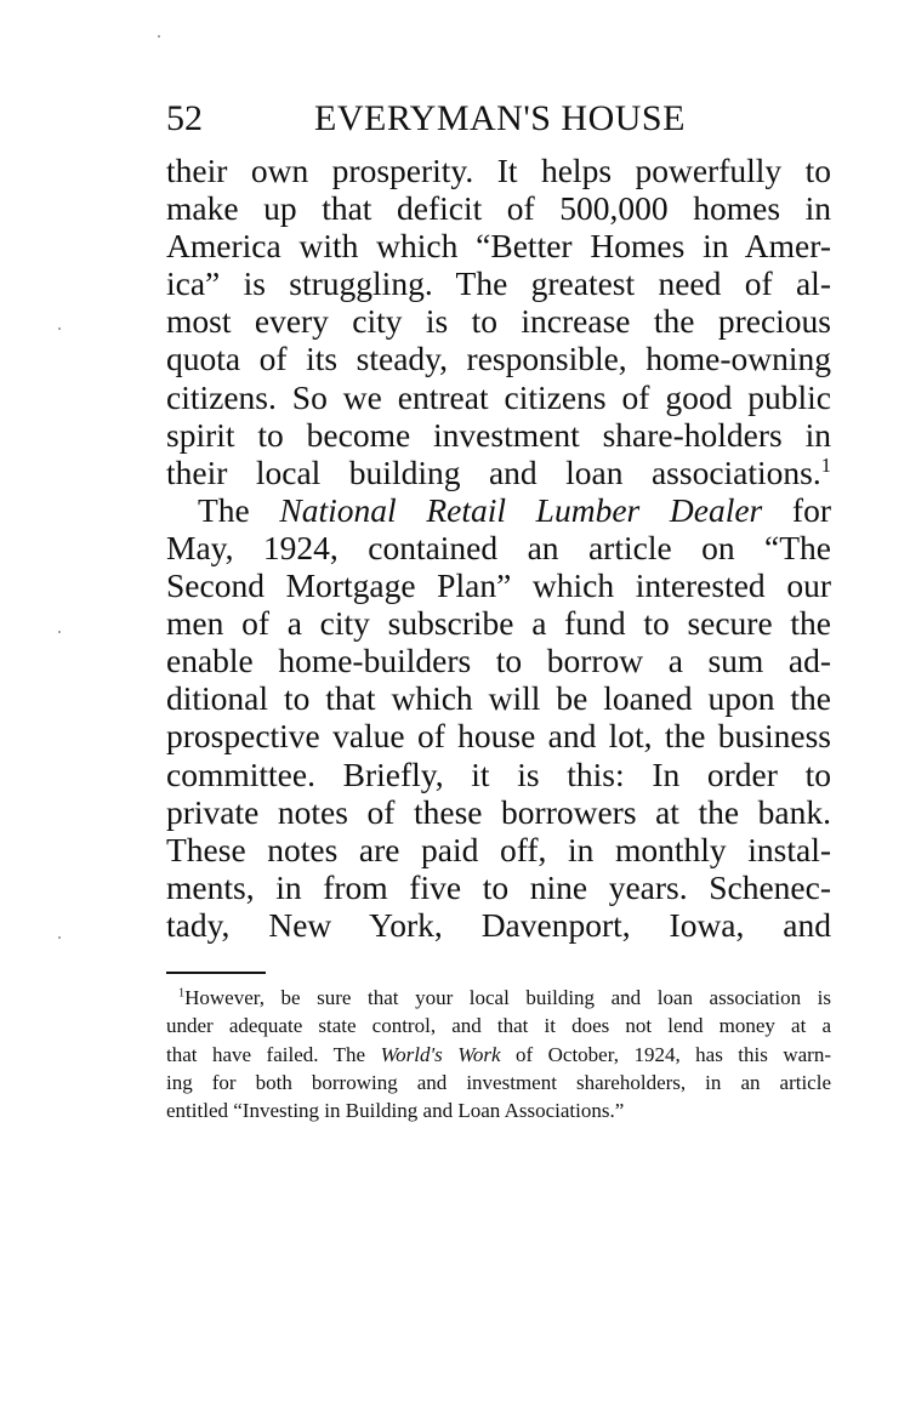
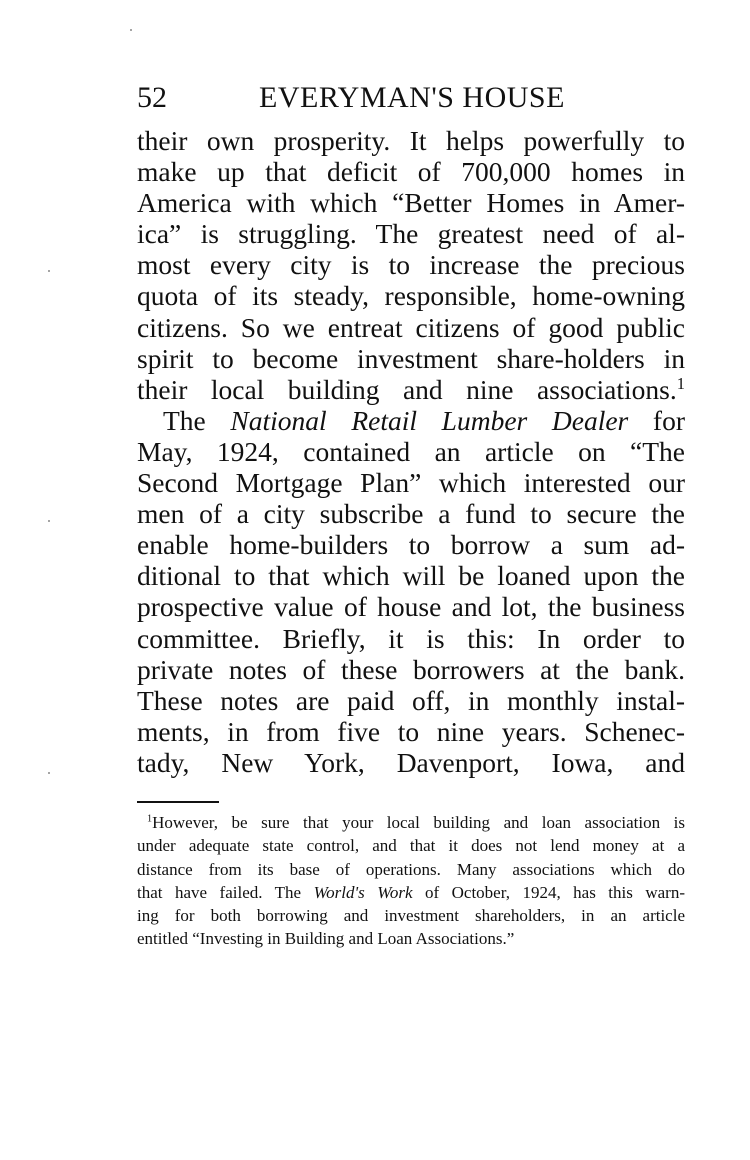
  52
  EVERYMAN'S HOUSE
  their own prosperity. It helps powerfully to
- make up that deficit of 500,000 homes in
+ make up that deficit of 700,000 homes in
  America with which “Better Homes in Amer-
  ica” is struggling. The greatest need of al-
  most every city is to increase the precious
  quota of its steady, responsible, home-owning
  citizens. So we entreat citizens of good public
  spirit to become investment share-holders in
- their local building and loan associations.1
+ their local building and nine associations.1
  The National Retail Lumber Dealer for
  May, 1924, contained an article on “The
  Second Mortgage Plan” which interested our
  men of a city subscribe a fund to secure the
  enable home-builders to borrow a sum ad-
  ditional to that which will be loaned upon the
  prospective value of house and lot, the business
  committee. Briefly, it is this: In order to
  private notes of these borrowers at the bank.
  These notes are paid off, in monthly instal-
  ments, in from five to nine years. Schenec-
  tady, New York, Davenport, Iowa, and
  1However, be sure that your local building and loan association is
  under adequate state control, and that it does not lend money at a
+ distance from its base of operations. Many associations which do
  that have failed. The World's Work of October, 1924, has this warn-
  ing for both borrowing and investment shareholders, in an article
  entitled “Investing in Building and Loan Associations.”
